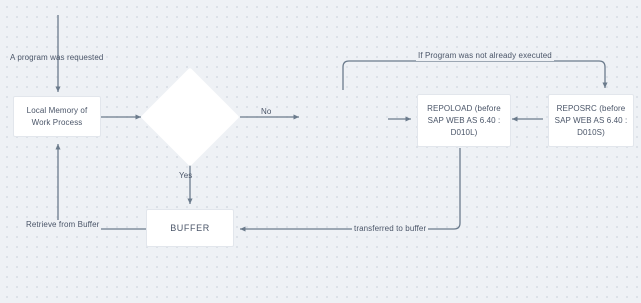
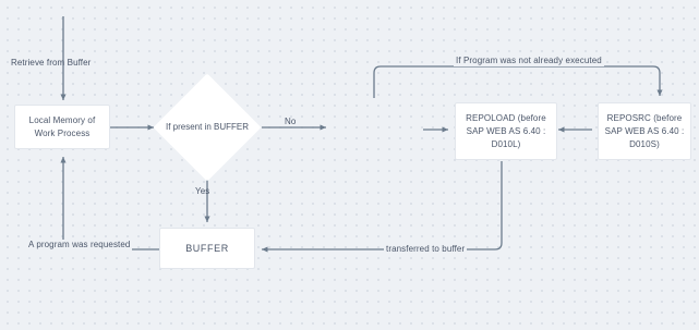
  Local Memory of
  Work Process
+ If present in BUFFER
  REPOLOAD (before
  SAP WEB AS 6.40 :
  D010L)
  REPOSRC (before
  SAP WEB AS 6.40 :
  D010S)
  BUFFER
- A program was requested
+ Retrieve from Buffer
  No
  Yes
  If Program was not already executed
- Retrieve from Buffer
+ A program was requested
  transferred to buffer
